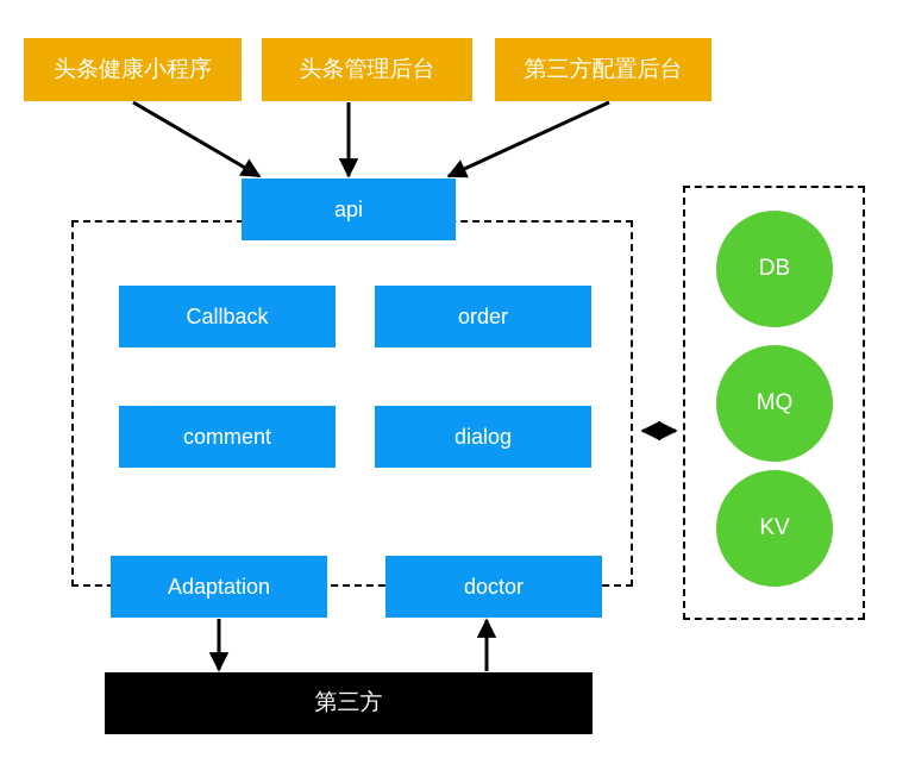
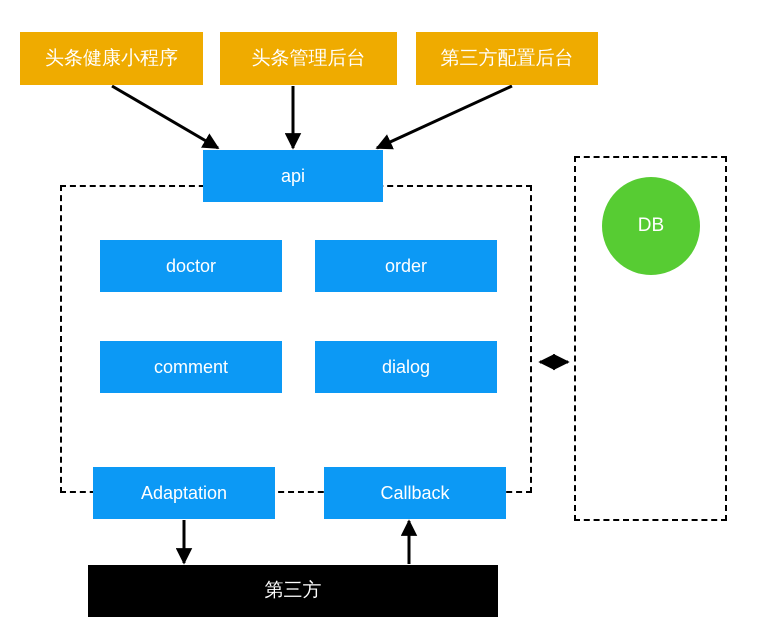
  头条健康小程序
  头条管理后台
  第三方配置后台
  api
- Callback
+ doctor
  order
  comment
  dialog
  Adaptation
- doctor
+ Callback
  DB
- MQ
- KV
  第三方
